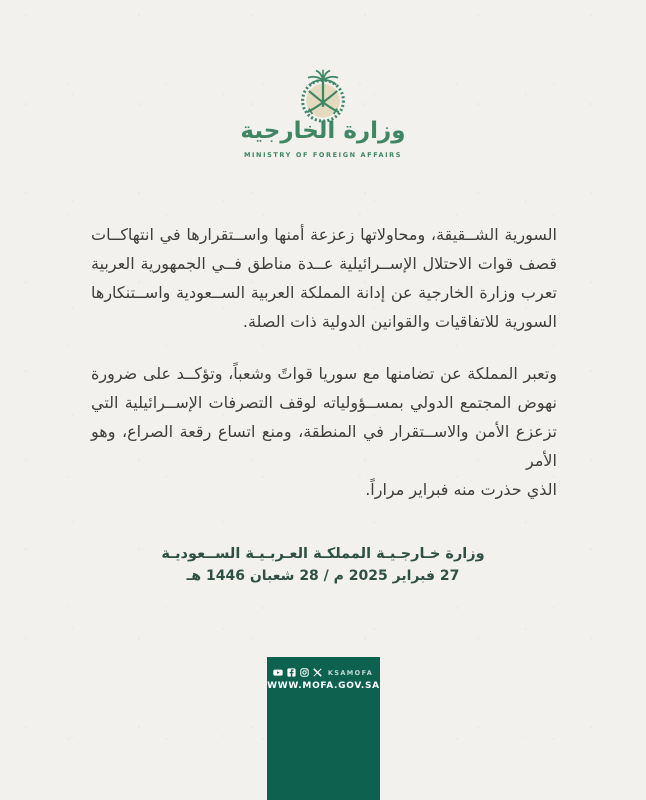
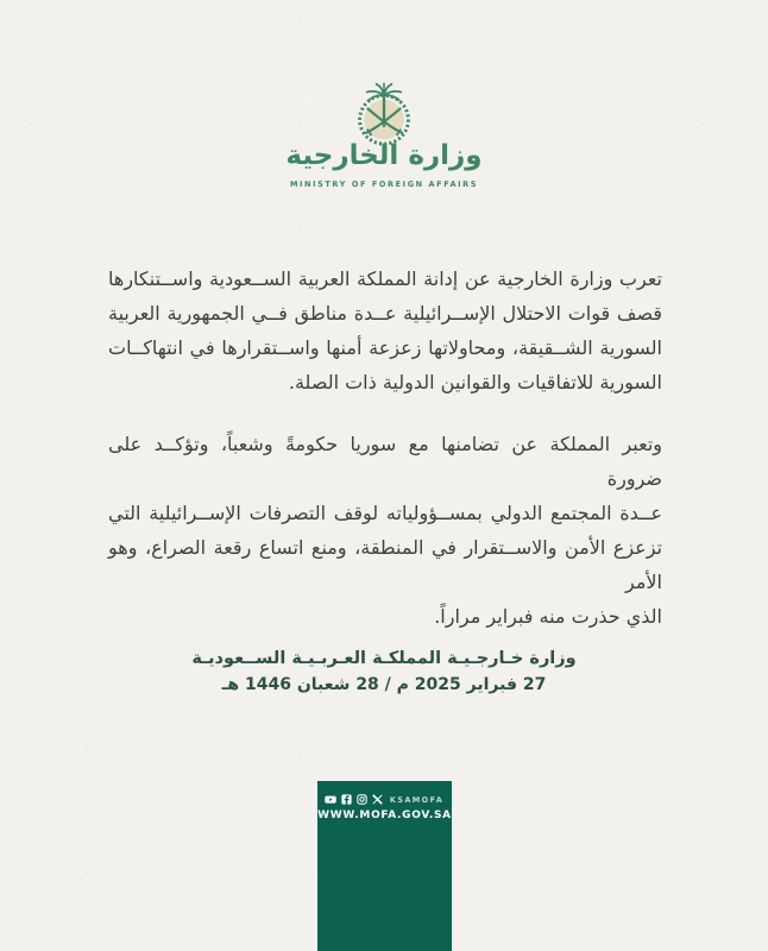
  وزارة الخارجية
  MINISTRY OF FOREIGN AFFAIRS
- السورية الشــقيقة، ومحاولاتها زعزعة أمنها واســتقرارها في انتهاكــات
+ تعرب وزارة الخارجية عن إدانة المملكة العربية الســعودية واســتنكارها
  قصف قوات الاحتلال الإســرائيلية عــدة مناطق فــي الجمهورية العربية
- تعرب وزارة الخارجية عن إدانة المملكة العربية الســعودية واســتنكارها
+ السورية الشــقيقة، ومحاولاتها زعزعة أمنها واســتقرارها في انتهاكــات
  السورية للاتفاقيات والقوانين الدولية ذات الصلة.
- وتعبر المملكة عن تضامنها مع سوريا قواتً وشعباً، وتؤكــد على ضرورة
+ وتعبر المملكة عن تضامنها مع سوريا حكومةً وشعباً، وتؤكــد على ضرورة
- نهوض المجتمع الدولي بمســؤولياته لوقف التصرفات الإســرائيلية التي
+ عــدة المجتمع الدولي بمســؤولياته لوقف التصرفات الإســرائيلية التي
  تزعزع الأمن والاســتقرار في المنطقة، ومنع اتساع رقعة الصراع، وهو الأمر
  الذي حذرت منه فبراير مراراً.
  وزارة خـارجـيـة المملكـة العـربـيـة الســعوديـة
  27 فبراير 2025 م / 28 شعبان 1446 هـ
  KSAMOFA
  WWW.MOFA.GOV.SA
